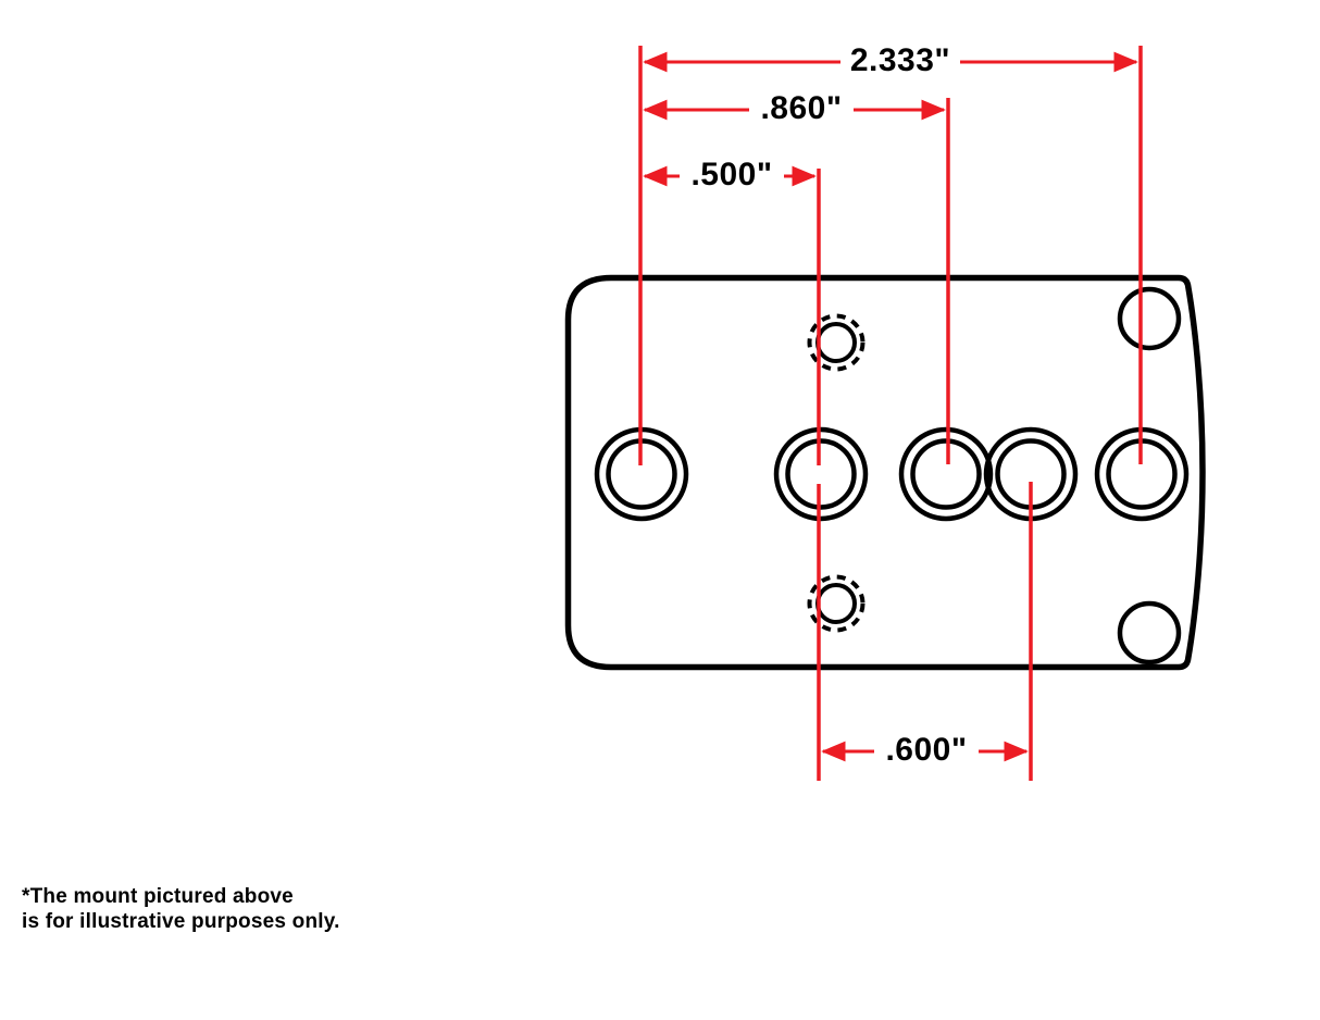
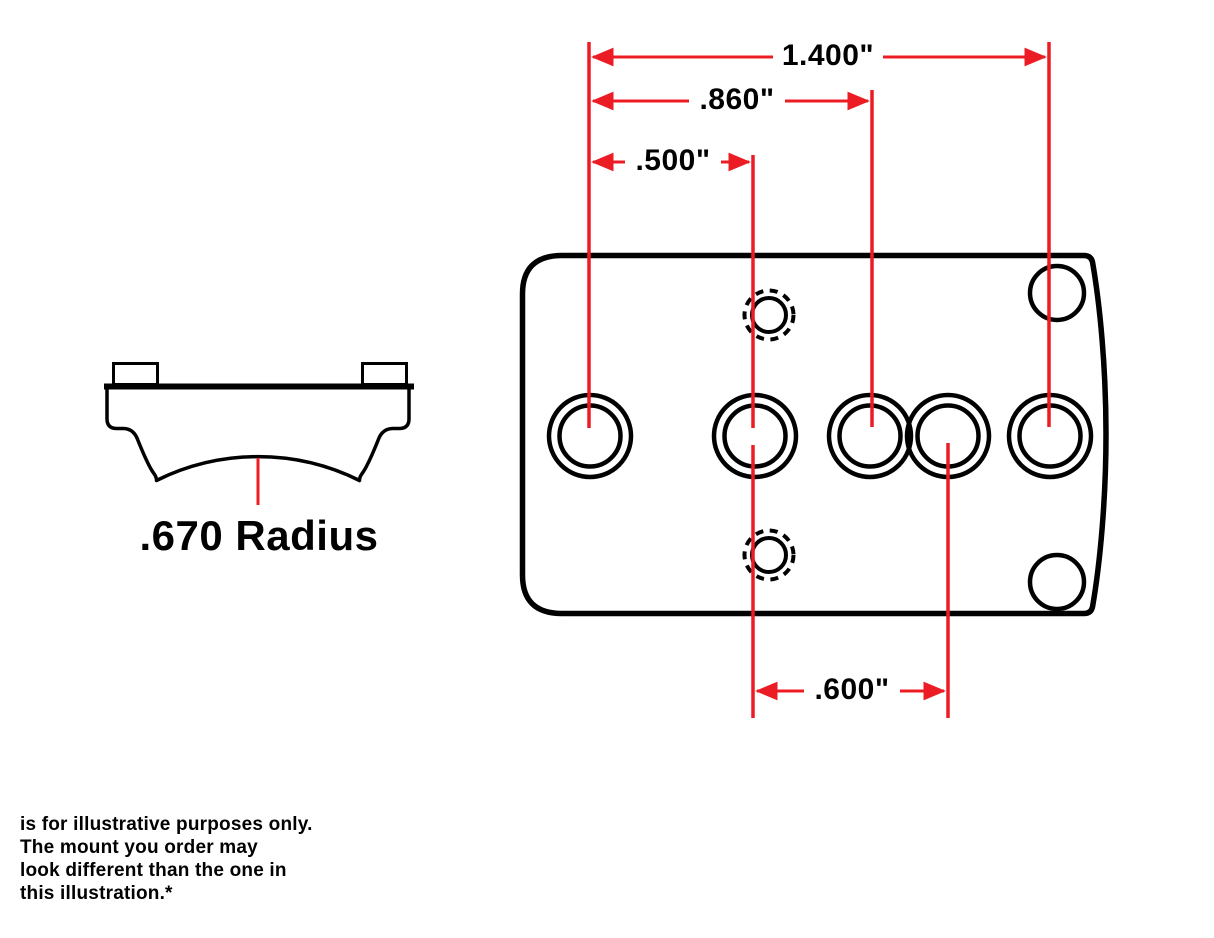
+ .670 Radius
- 2.333"
+ 1.400"
  .860"
  .500"
  .600"
- *The mount pictured above
  is for illustrative purposes only.
+ The mount you order may
+ look different than the one in
+ this illustration.*
